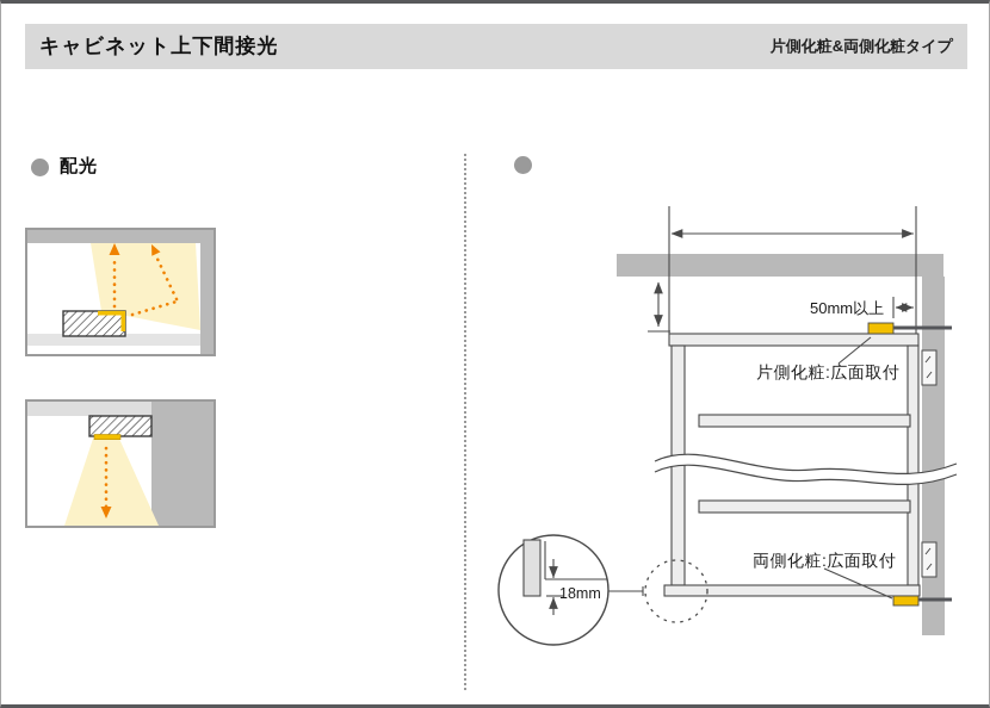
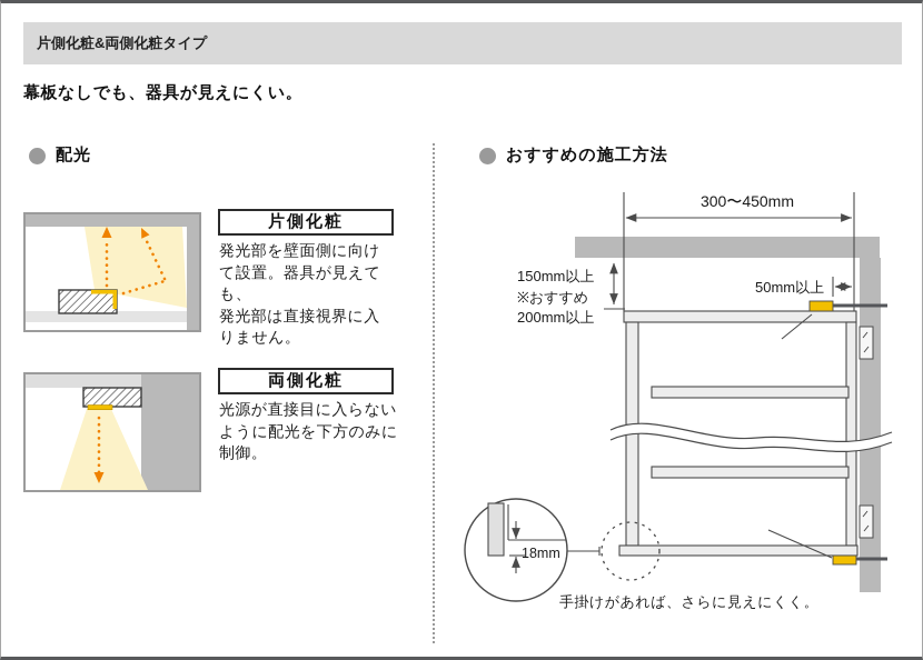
- キャビネット上下間接光
  片側化粧&両側化粧タイプ
+ 幕板なしでも、器具が見えにくい。
  配光
+ 片側化粧
+ 発光部を壁面側に向け
+ て設置。器具が見えても、
+ 発光部は直接視界に入
+ りません。
+ 両側化粧
+ 光源が直接目に入らない
+ ように配光を下方のみに
+ 制御。
+ おすすめの施工方法
+ 300〜450mm
+ 150mm以上
+ ※おすすめ
+ 200mm以上
  50mm以上
- 片側化粧:広面取付
- 両側化粧:広面取付
  18mm
+ 手掛けがあれば、さらに見えにくく。
